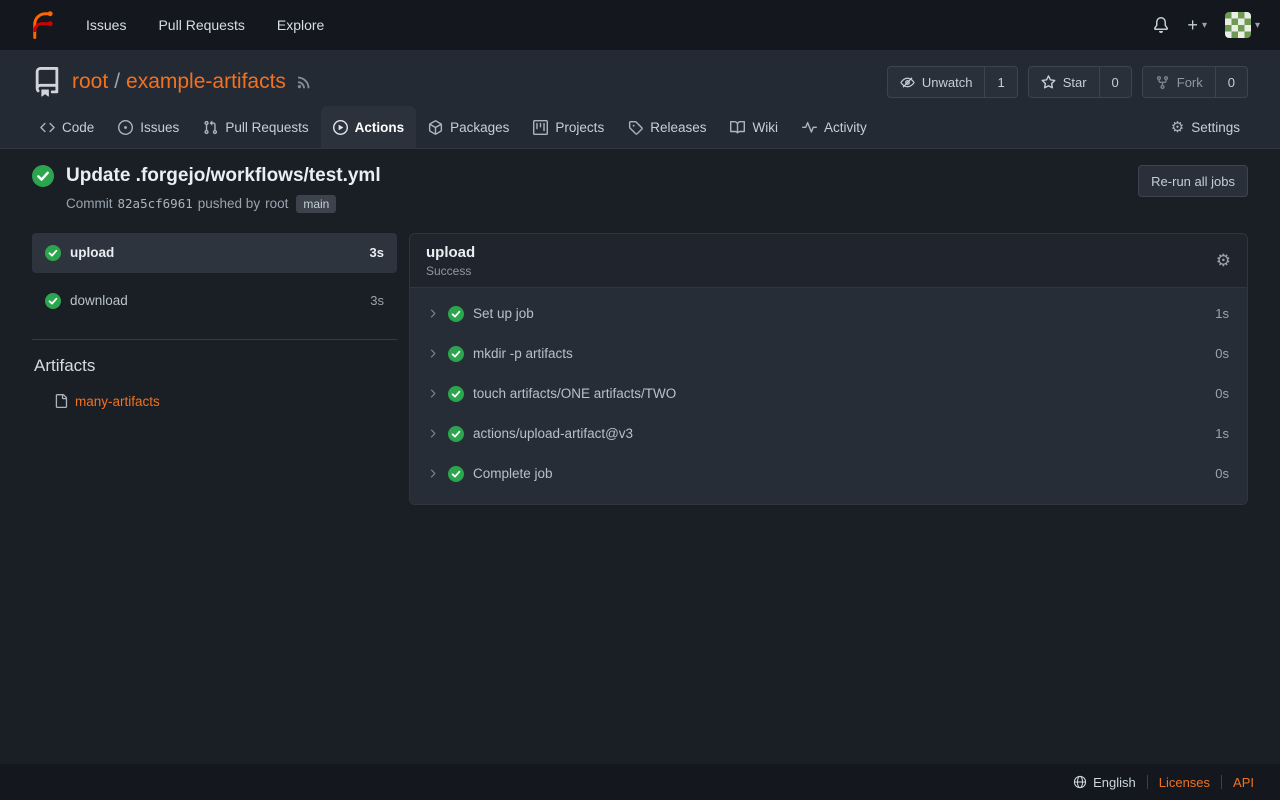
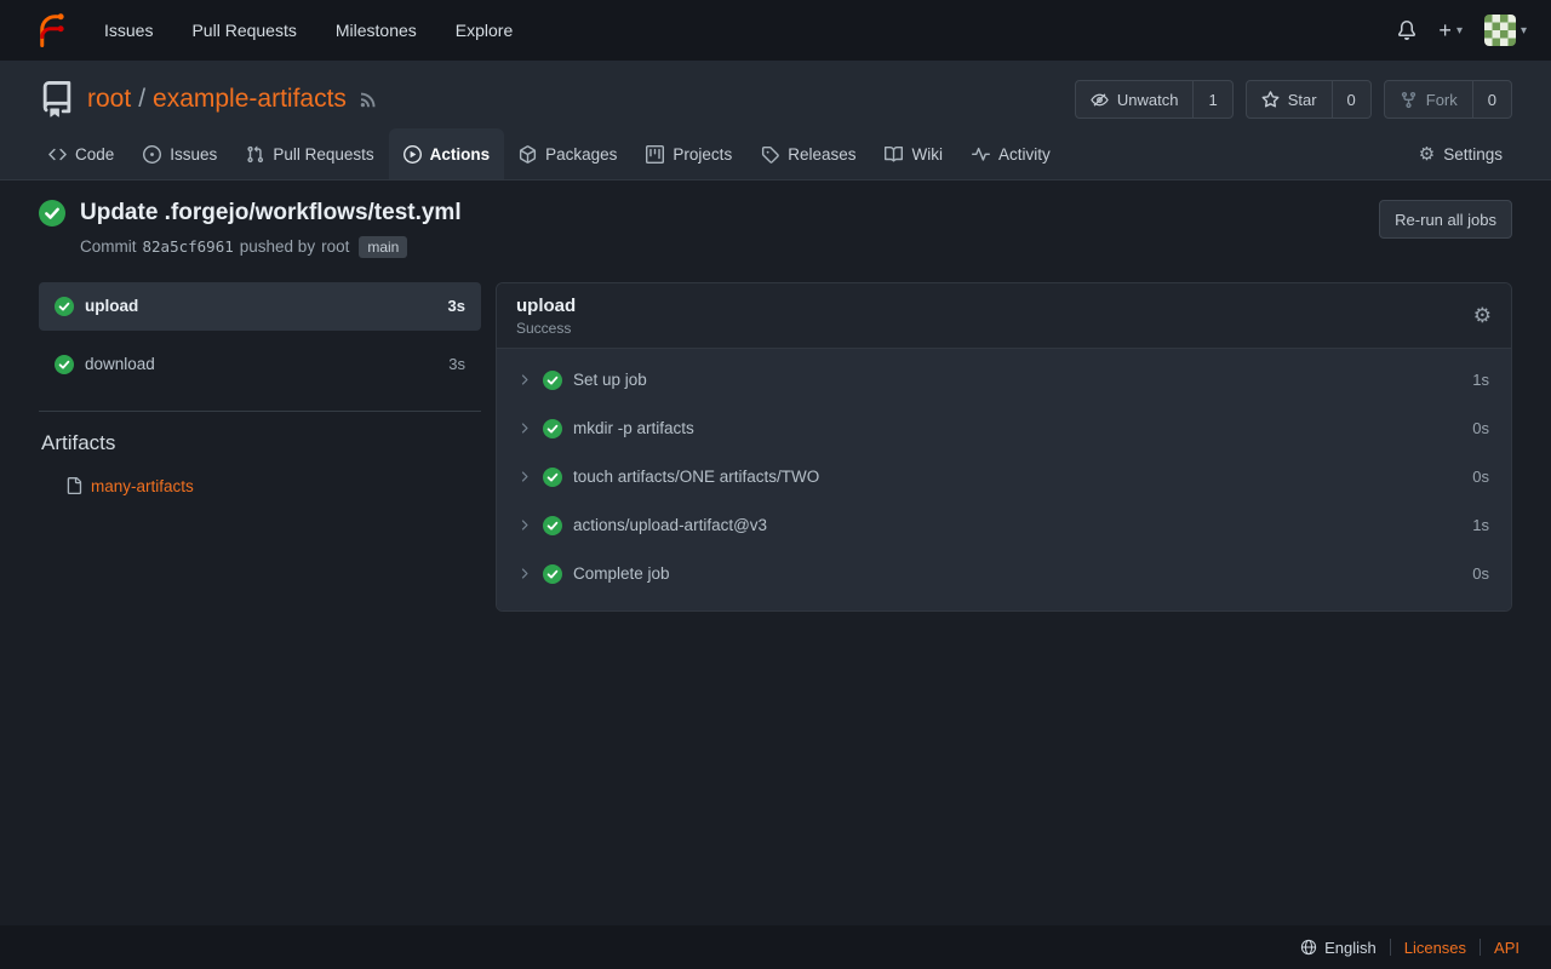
  Issues
  Pull Requests
+ Milestones
  Explore
  +
  ▾
  ▾
  root
  /
  example-artifacts
  Unwatch
  1
  Star
  0
  Fork
  0
  Code
  Issues
  Pull Requests
  Actions
  Packages
  Projects
  Releases
  Wiki
  Activity
  ⚙
  Settings
  Update .forgejo/workflows/test.yml
  Commit
  82a5cf6961
  pushed by
  root
  main
  Re-run all jobs
  upload
  3s
  download
  3s
  Artifacts
  many-artifacts
  upload
  Success
  ⚙
  Set up job
  1s
  mkdir -p artifacts
  0s
  touch artifacts/ONE artifacts/TWO
  0s
  actions/upload-artifact@v3
  1s
  Complete job
  0s
  English
  Licenses
  API
